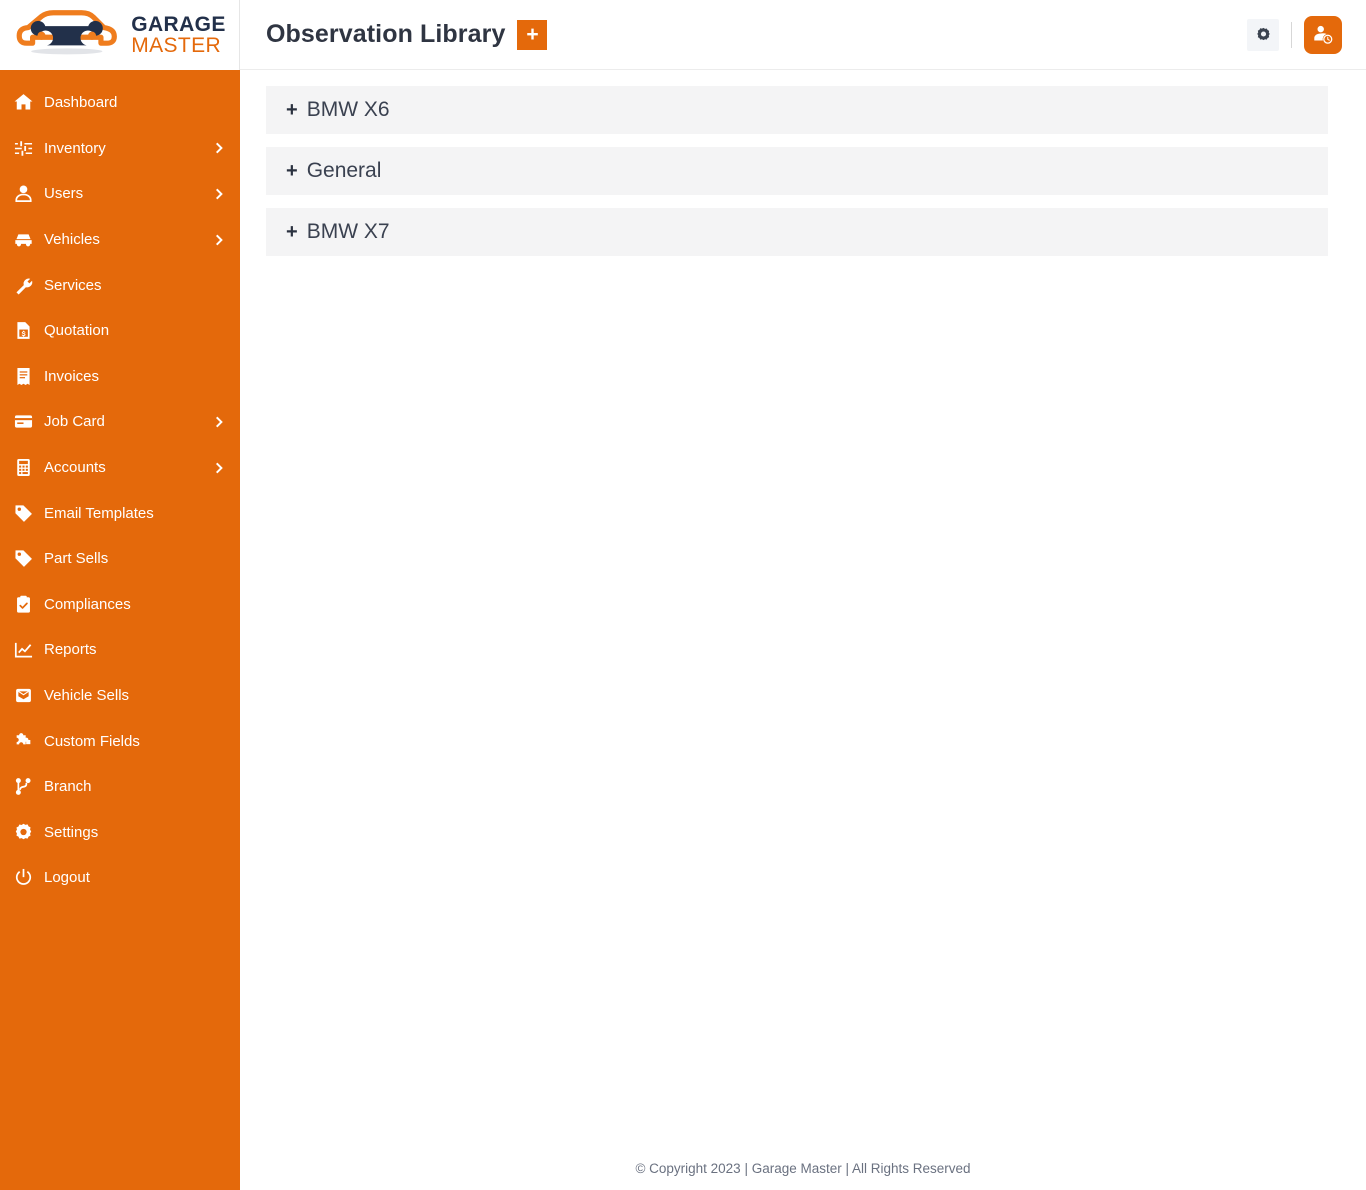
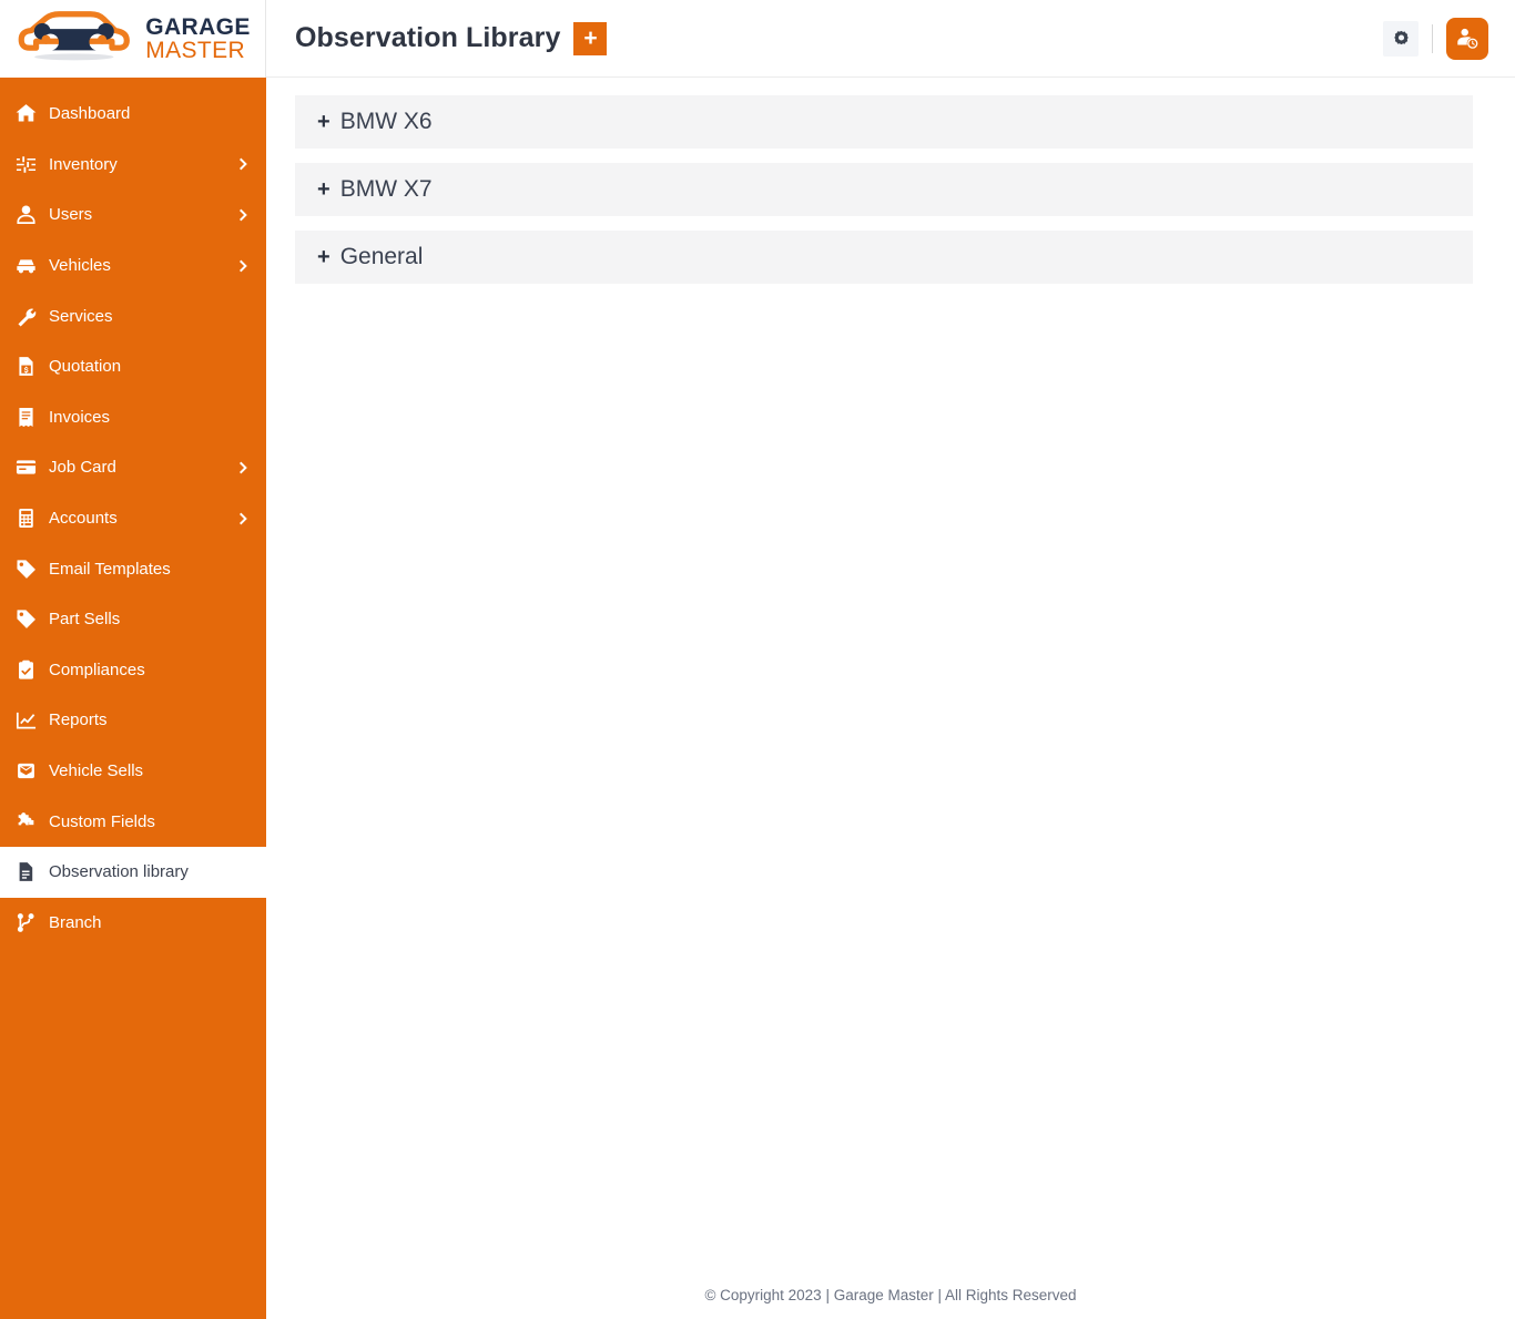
  GARAGE
  MASTER
  Dashboard
  Inventory
  Users
  Vehicles
  Services
  Quotation
  Invoices
  Job Card
  Accounts
  Email Templates
  Part Sells
  Compliances
  Reports
  Vehicle Sells
  Custom Fields
+ Observation library
  Branch
- Settings
- Logout
  Observation Library
  +
  +
  BMW X6
  +
- General
+ BMW X7
  +
- BMW X7
+ General
  © Copyright 2023 | Garage Master | All Rights Reserved
